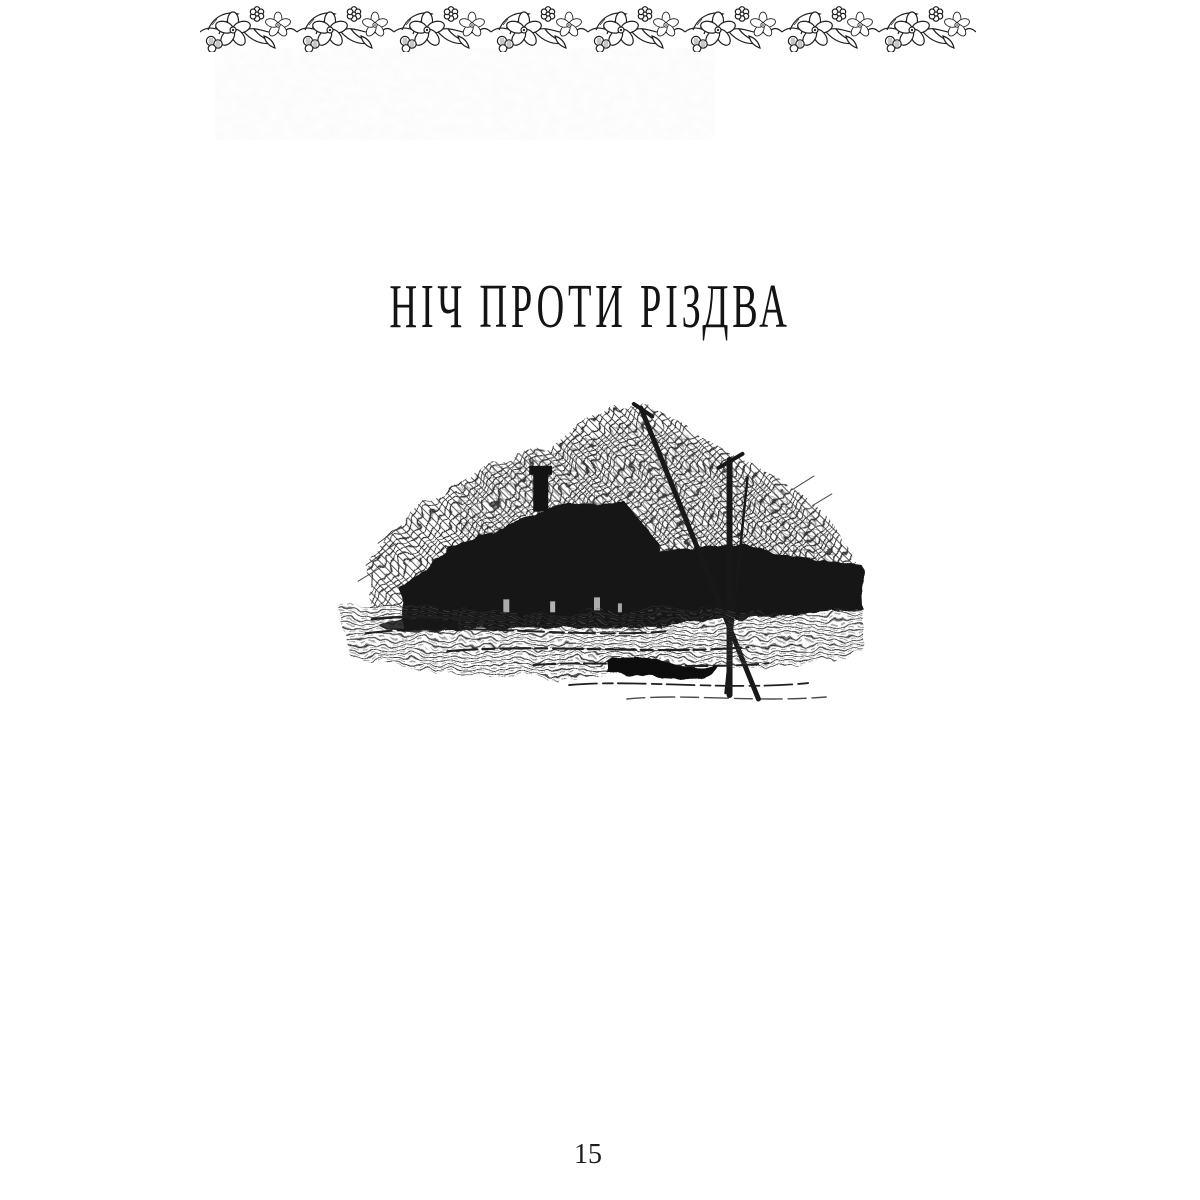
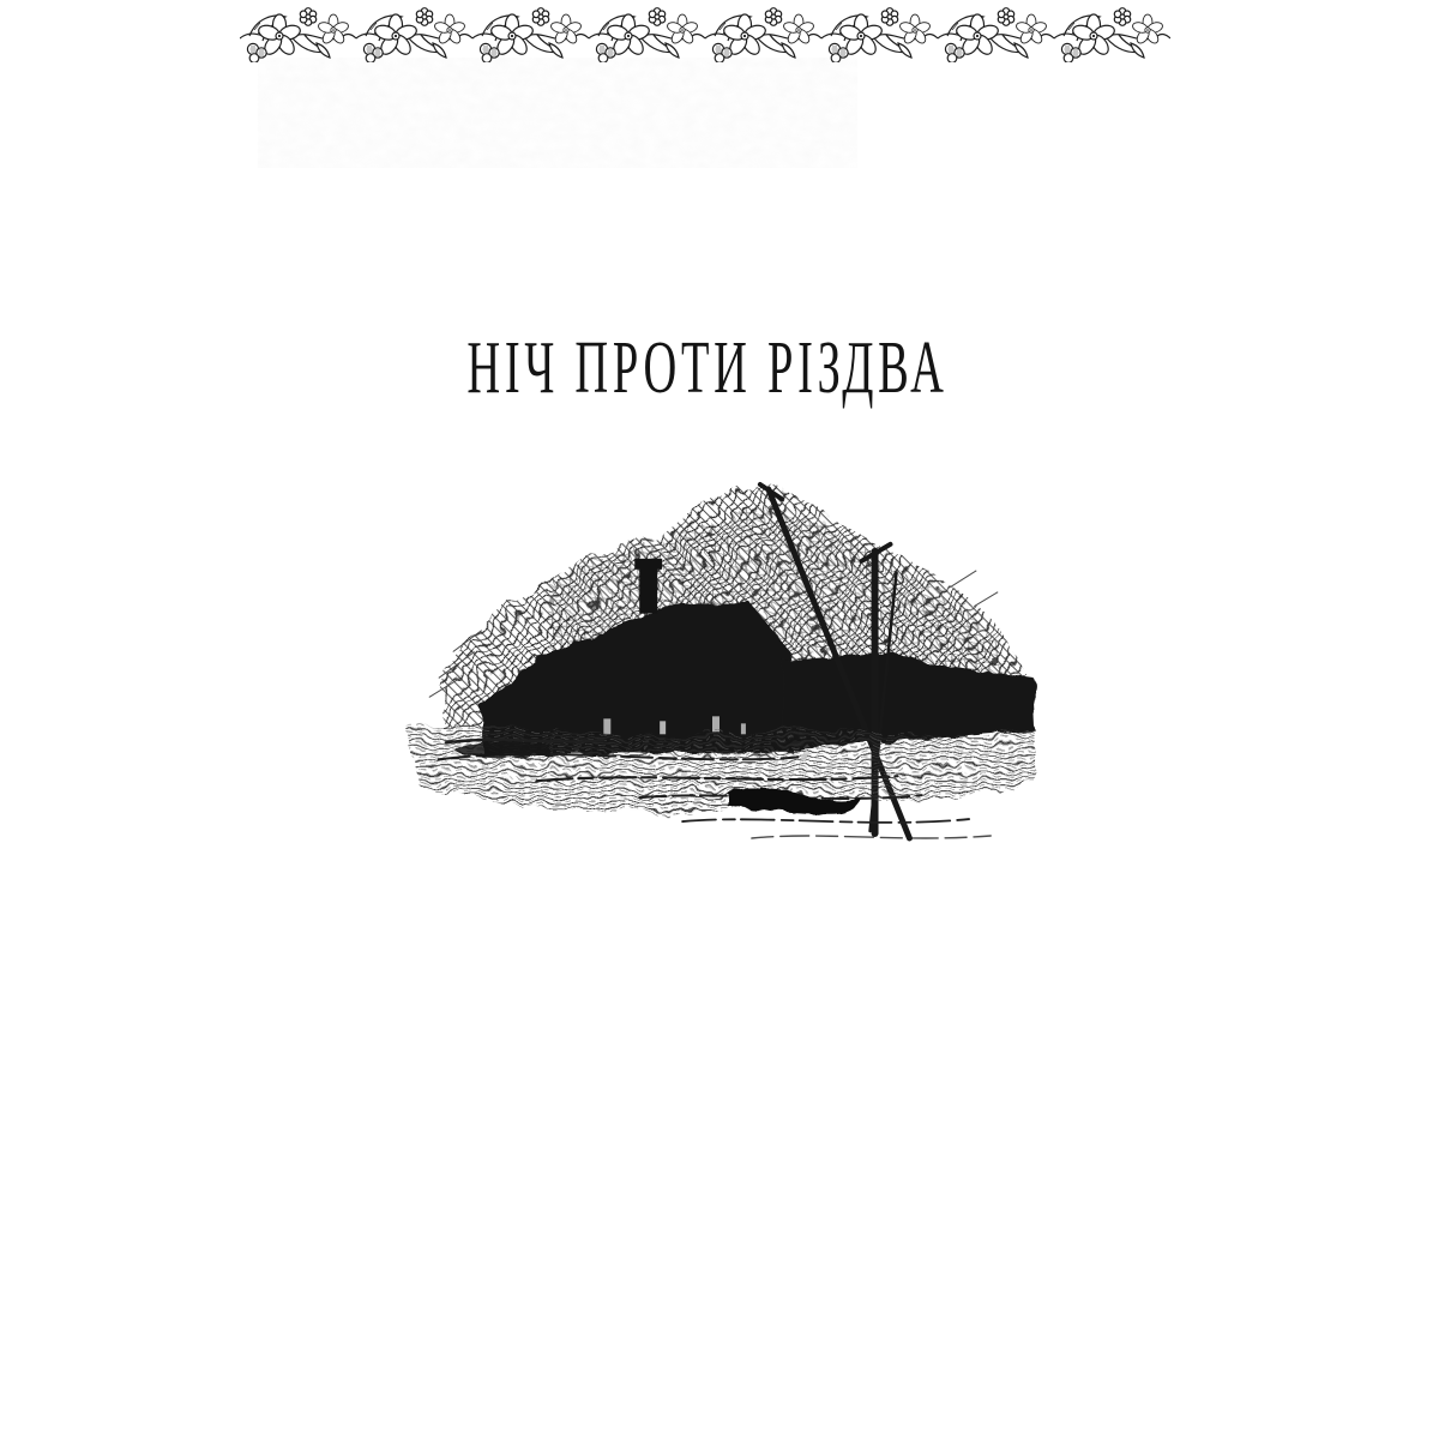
  НІЧ ПРОТИ РІЗДВА
- 15
